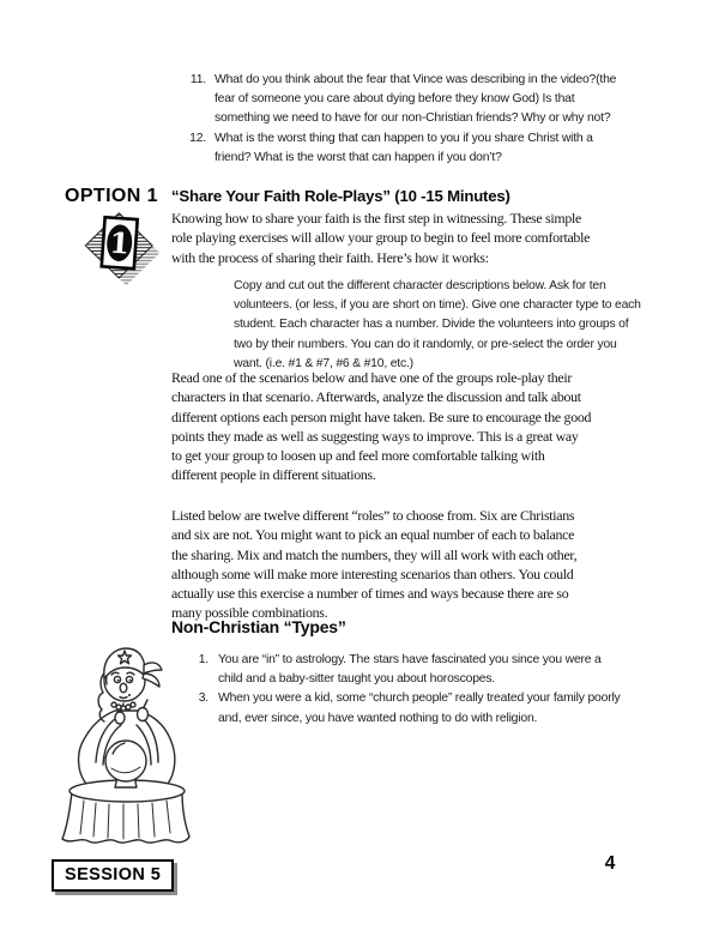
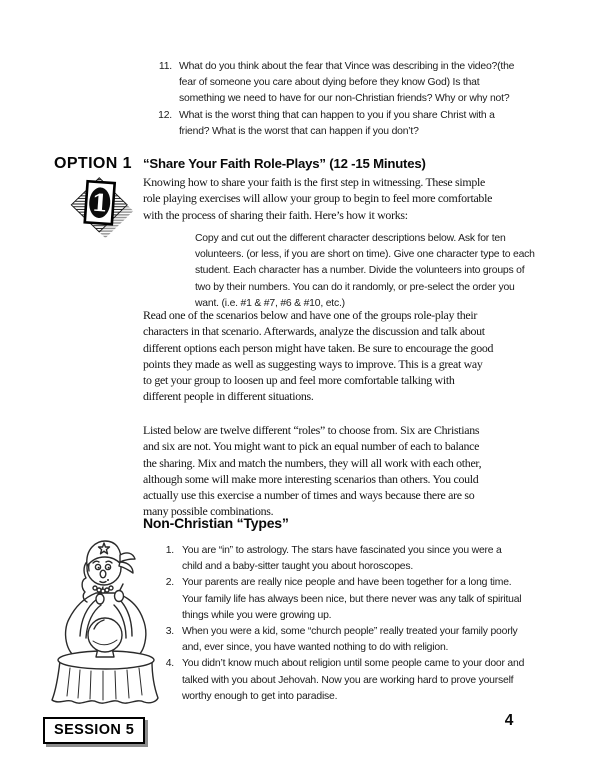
  11.
  What do you think about the fear that Vince was describing in the video?(the
  fear of someone you care about dying before they know God) Is that
  something we need to have for our non-Christian friends? Why or why not?
  12.
  What is the worst thing that can happen to you if you share Christ with a
  friend? What is the worst that can happen if you don’t?
  OPTION 1
- “Share Your Faith Role-Plays” (10 -15 Minutes)
+ “Share Your Faith Role-Plays” (12 -15 Minutes)
  Knowing how to share your faith is the first step in witnessing. These simple
  role playing exercises will allow your group to begin to feel more comfortable
  with the process of sharing their faith. Here’s how it works:
  Copy and cut out the different character descriptions below. Ask for ten
  volunteers. (or less, if you are short on time). Give one character type to each
  student. Each character has a number. Divide the volunteers into groups of
  two by their numbers. You can do it randomly, or pre-select the order you
  want. (i.e. #1 & #7, #6 & #10, etc.)
  Read one of the scenarios below and have one of the groups role-play their
  characters in that scenario. Afterwards, analyze the discussion and talk about
  different options each person might have taken. Be sure to encourage the good
  points they made as well as suggesting ways to improve. This is a great way
  to get your group to loosen up and feel more comfortable talking with
  different people in different situations.
  Listed below are twelve different “roles” to choose from. Six are Christians
  and six are not. You might want to pick an equal number of each to balance
  the sharing. Mix and match the numbers, they will all work with each other,
  although some will make more interesting scenarios than others. You could
  actually use this exercise a number of times and ways because there are so
  many possible combinations.
  Non-Christian “Types”
  1.
  You are “in” to astrology. The stars have fascinated you since you were a
  child and a baby-sitter taught you about horoscopes.
+ 2.
+ Your parents are really nice people and have been together for a long time.
+ Your family life has always been nice, but there never was any talk of spiritual
+ things while you were growing up.
  3.
  When you were a kid, some “church people” really treated your family poorly
  and, ever since, you have wanted nothing to do with religion.
+ 4.
+ You didn’t know much about religion until some people came to your door and
+ talked with you about Jehovah. Now you are working hard to prove yourself
+ worthy enough to get into paradise.
  SESSION 5
  4
